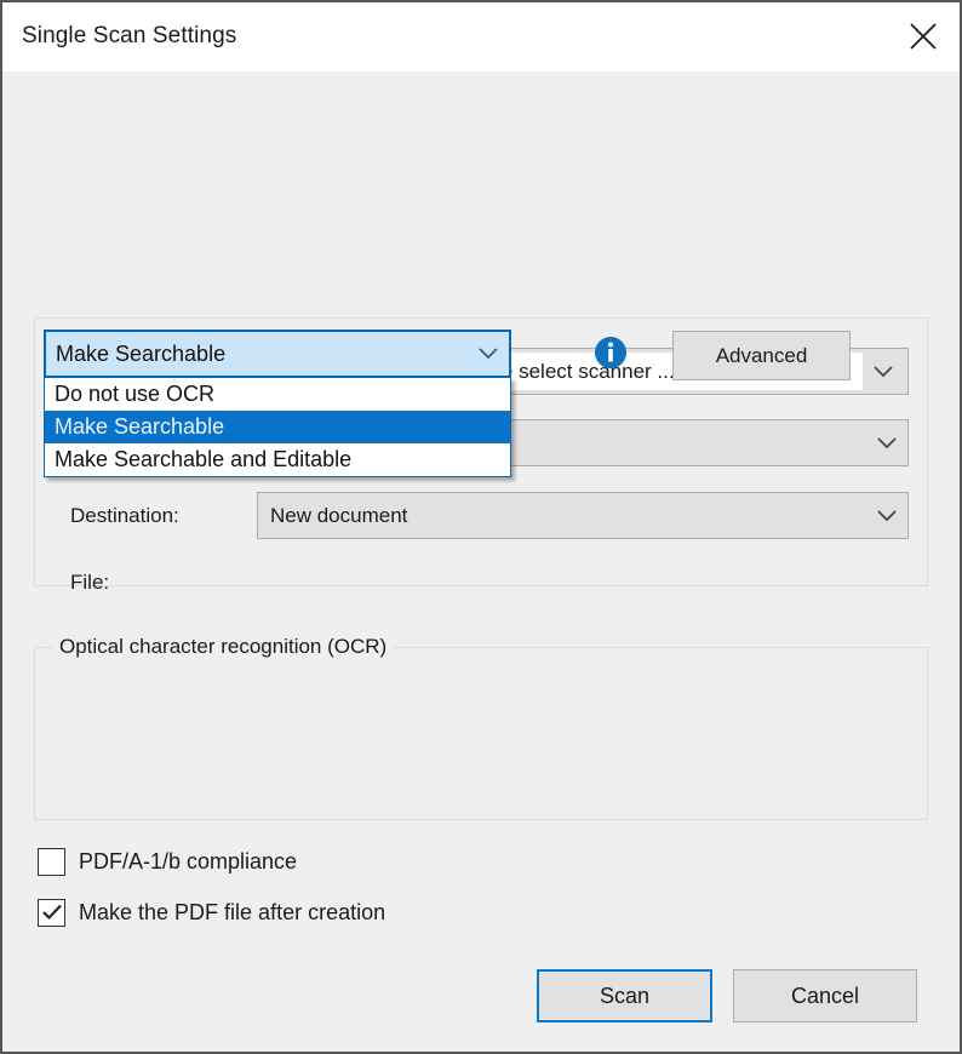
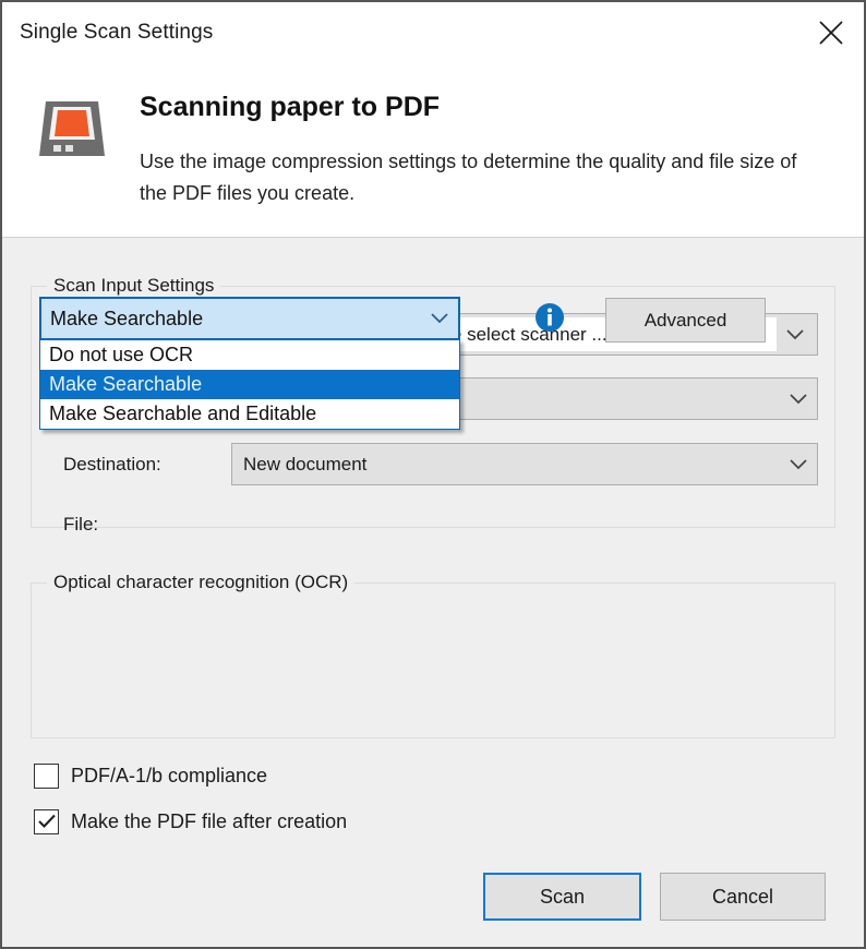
  Single Scan Settings
+ Scanning paper to PDF
+ Use the image compression settings to determine the quality and file size of the PDF files you create.
+ Scan Input Settings
  Destination:
  New document
  File:
  Optical character recognition (OCR)
  Make Searchable
  Do not use OCR
  Make Searchable
  Make Searchable and Editable
  Advanced
  PDF/A-1/b compliance
  Make the PDF file after creation
  Scan
  Cancel
